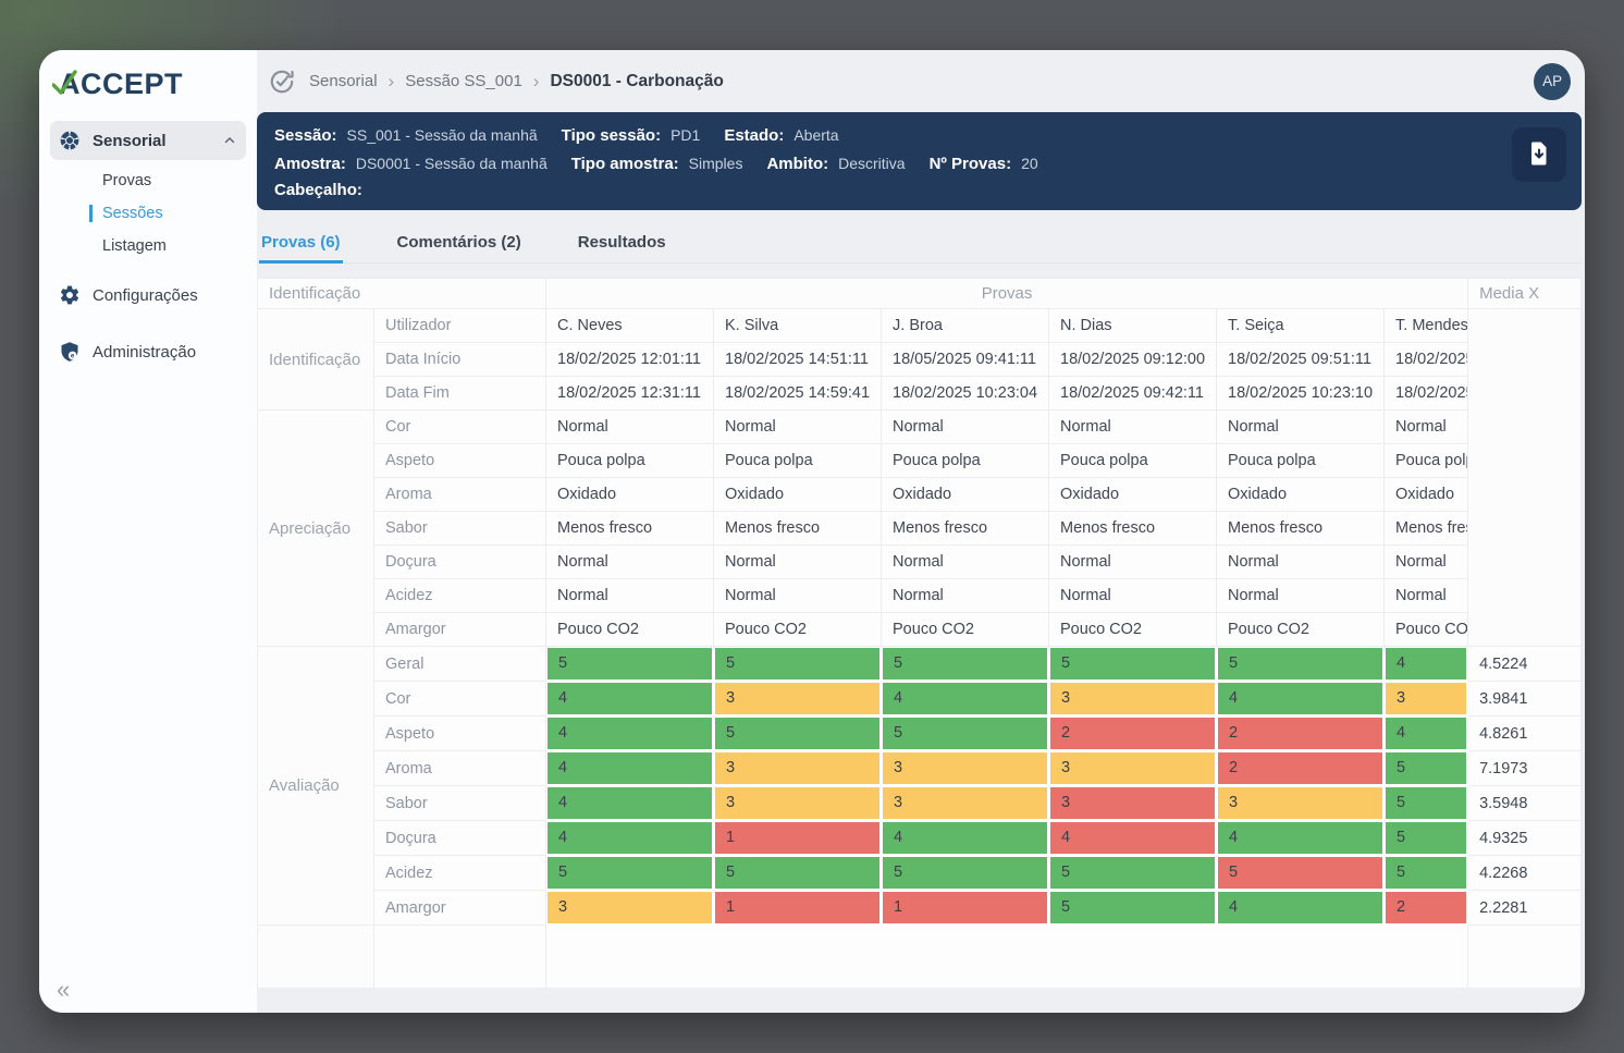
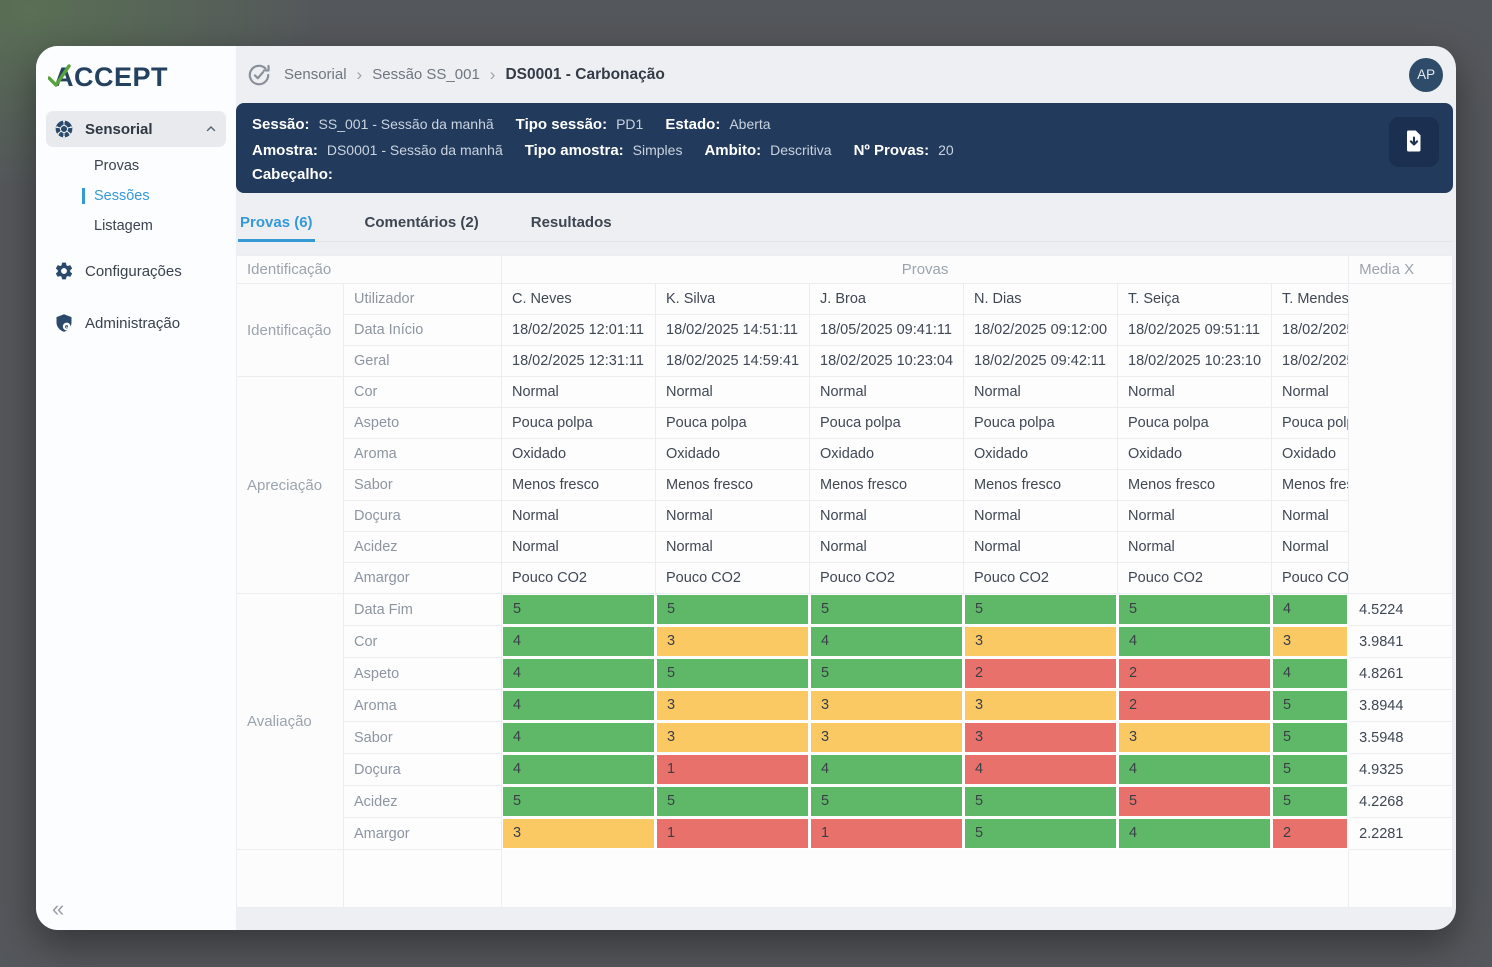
  ACCEPT
  Sensorial
  Provas
  Sessões
  Listagem
  Configurações
  Administração
  «
  Sensorial
  ›
  Sessão SS_001
  ›
  DS0001 - Carbonação
  AP
  Sessão:
  SS_001 - Sessão da manhã
  Tipo sessão:
  PD1
  Estado:
  Aberta
  Amostra:
  DS0001 - Sessão da manhã
  Tipo amostra:
  Simples
  Ambito:
  Descritiva
  Nº Provas:
  20
  Cabeçalho:
  Provas (6)
  Comentários (2)
  Resultados
  Identificação	Provas	Media X
  Identificação	Utilizador	C. Neves	K. Silva	J. Broa	N. Dias	T. Seiça	T. Mendes
  Data Início	18/02/2025 12:01:11	18/02/2025 14:51:11	18/05/2025 09:41:11	18/02/2025 09:12:00	18/02/2025 09:51:11	18/02/202
- Data Fim	18/02/2025 12:31:11	18/02/2025 14:59:41	18/02/2025 10:23:04	18/02/2025 09:42:11	18/02/2025 10:23:10	18/02/202
+ Geral	18/02/2025 12:31:11	18/02/2025 14:59:41	18/02/2025 10:23:04	18/02/2025 09:42:11	18/02/2025 10:23:10	18/02/202
  Apreciação	Cor	Normal	Normal	Normal	Normal	Normal	Normal
  Aspeto	Pouca polpa	Pouca polpa	Pouca polpa	Pouca polpa	Pouca polpa	Pouca pol
  Aroma	Oxidado	Oxidado	Oxidado	Oxidado	Oxidado	Oxidado
  Sabor	Menos fresco	Menos fresco	Menos fresco	Menos fresco	Menos fresco	Menos fre
  Doçura	Normal	Normal	Normal	Normal	Normal	Normal
  Acidez	Normal	Normal	Normal	Normal	Normal	Normal
  Amargor	Pouco CO2	Pouco CO2	Pouco CO2	Pouco CO2	Pouco CO2	Pouco CO
- Avaliação	Geral	5	5	5	5	5	4	4.5224
+ Avaliação	Data Fim	5	5	5	5	5	4	4.5224
  Cor	4	3	4	3	4	3	3.9841
  Aspeto	4	5	5	2	2	4	4.8261
- Aroma	4	3	3	3	2	5	7.1973
+ Aroma	4	3	3	3	2	5	3.8944
  Sabor	4	3	3	3	3	5	3.5948
  Doçura	4	1	4	4	4	5	4.9325
  Acidez	5	5	5	5	5	5	4.2268
  Amargor	3	1	1	5	4	2	2.2281
